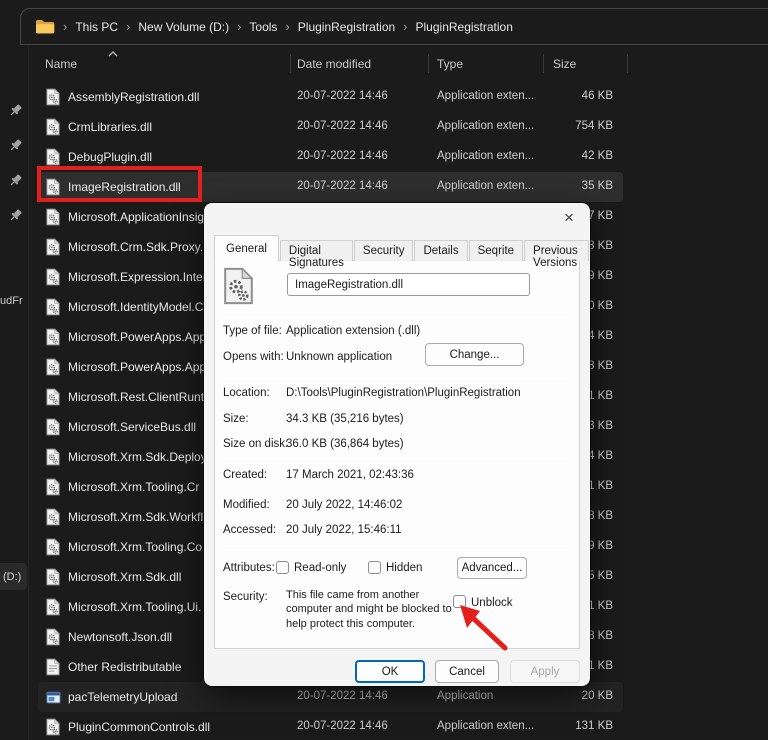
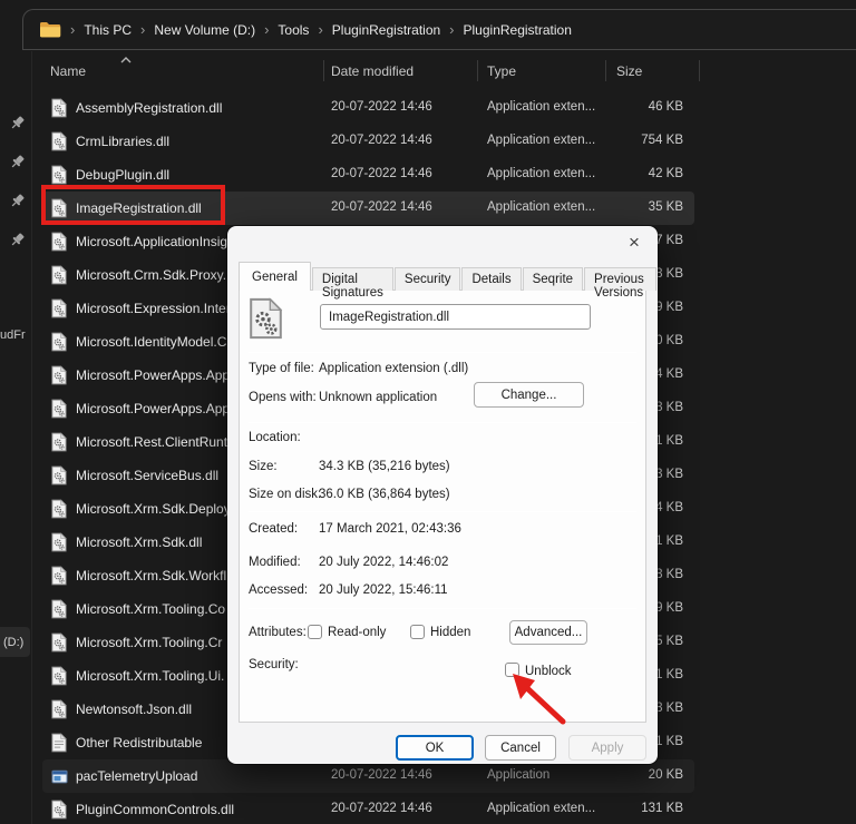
  ›
  This PC
  ›
  New Volume (D:)
  ›
  Tools
  ›
  PluginRegistration
  ›
  PluginRegistration
  udFr
  (D:)
  Name
  Date modified
  Type
  Size
  AssemblyRegistration.dll
  20-07-2022 14:46
  Application exten...
  46 KB
  CrmLibraries.dll
  20-07-2022 14:46
  Application exten...
  754 KB
  DebugPlugin.dll
  20-07-2022 14:46
  Application exten...
  42 KB
  ImageRegistration.dll
  20-07-2022 14:46
  Application exten...
  35 KB
  Microsoft.ApplicationInsig
  7 KB
  Microsoft.Crm.Sdk.Proxy.
  8 KB
  Microsoft.Expression.Inte
  9 KB
  Microsoft.IdentityModel.C
  0 KB
  Microsoft.PowerApps.App
  4 KB
  Microsoft.PowerApps.App
  8 KB
  Microsoft.Rest.ClientRunt
  1 KB
  Microsoft.ServiceBus.dll
  3 KB
  Microsoft.Xrm.Sdk.Deplo
  4 KB
- Microsoft.Xrm.Tooling.Cr
+ Microsoft.Xrm.Sdk.dll
  1 KB
  Microsoft.Xrm.Sdk.Workfl
  8 KB
  Microsoft.Xrm.Tooling.Co
  9 KB
- Microsoft.Xrm.Sdk.dll
+ Microsoft.Xrm.Tooling.Cr
  5 KB
  Microsoft.Xrm.Tooling.Ui.
  1 KB
  Newtonsoft.Json.dll
  8 KB
  Other Redistributable
  1 KB
  pacTelemetryUpload
  20-07-2022 14:46
  Application
  20 KB
  PluginCommonControls.dll
  20-07-2022 14:46
  Application exten...
  131 KB
  ×
  General
  Digital Signatures
  Security
  Details
  Seqrite
  Previous Versions
  ImageRegistration.dll
  Type of file:
  Application extension (.dll)
  Opens with:
  Unknown application
  Change...
  Location:
- D:\Tools\PluginRegistration\PluginRegistration
  Size:
  34.3 KB (35,216 bytes)
  Size on disk:
  36.0 KB (36,864 bytes)
  Created:
  17 March 2021, 02:43:36
  Modified:
  20 July 2022, 14:46:02
  Accessed:
  20 July 2022, 15:46:11
  Attributes:
  Read-only
  Hidden
  Advanced...
  Security:
- This file came from another computer and might be blocked to help protect this computer.
  Unblock
  OK
  Cancel
  Apply
